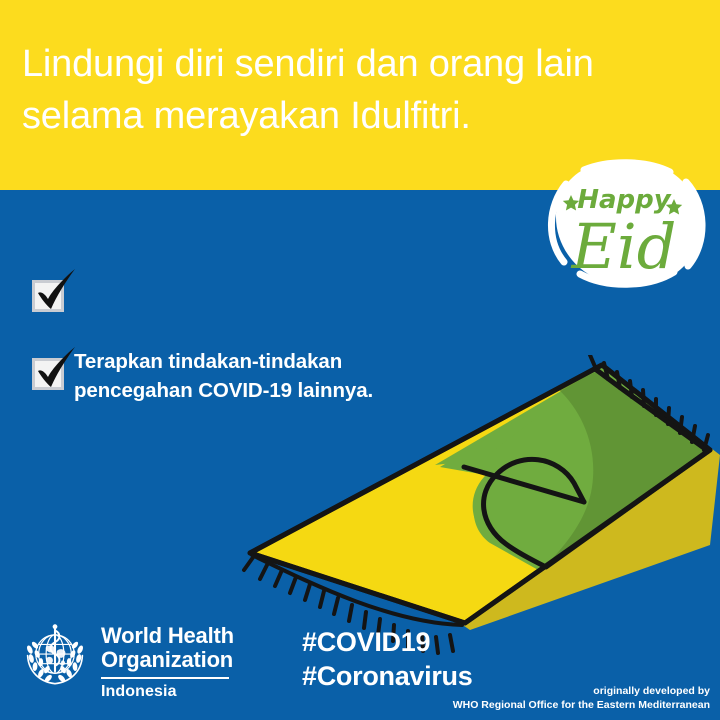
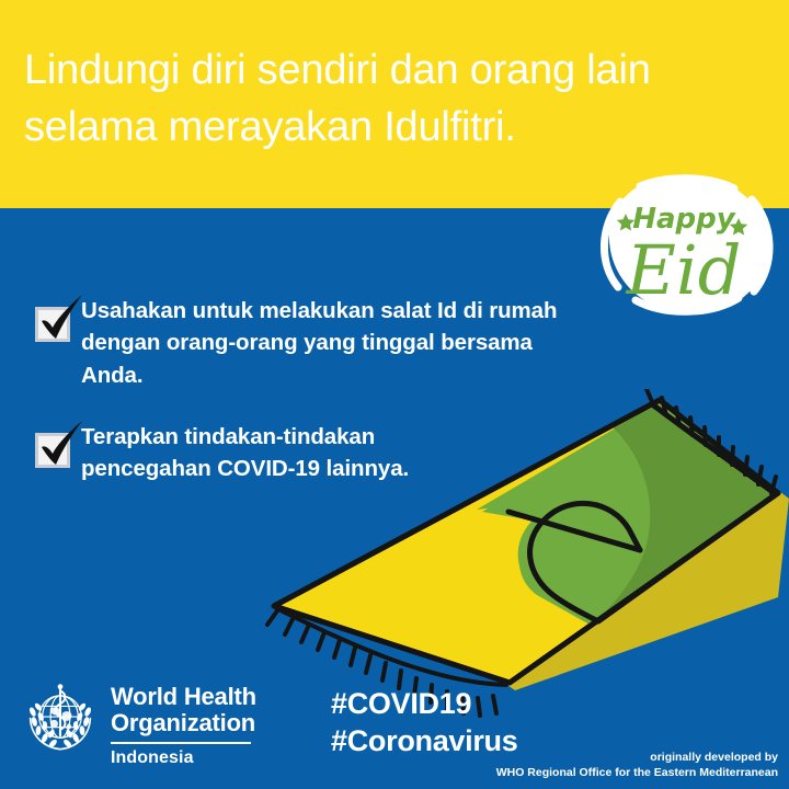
  Lindungi diri sendiri dan orang lain
  selama merayakan Idulfitri.
  Happy
  Eid
+ Usahakan untuk melakukan salat Id di rumah
+ dengan orang-orang yang tinggal bersama
+ Anda.
  Terapkan tindakan-tindakan
  pencegahan COVID-19 lainnya.
  World Health
  Organization
  Indonesia
  #COVID19
  #Coronavirus
  originally developed by
  WHO Regional Office for the Eastern Mediterranean
